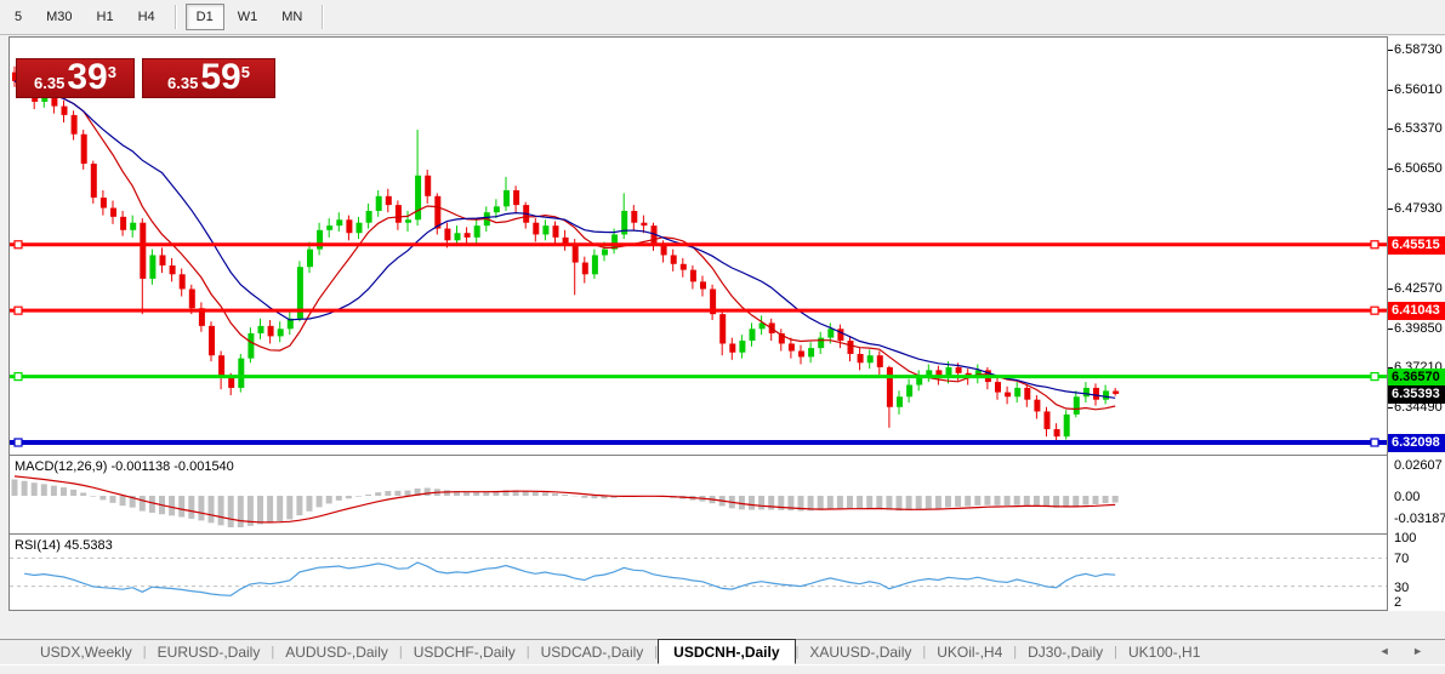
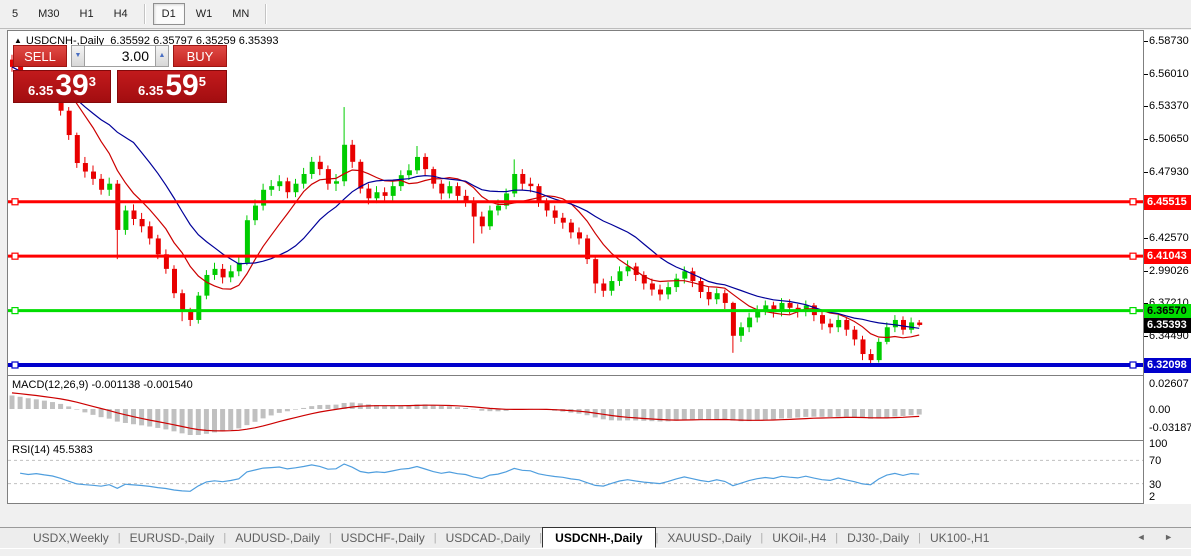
  5
  M30
  H1
  H4
  D1
  W1
  MN
+ ▲ USDCNH-,Daily 6.35592 6.35797 6.35259 6.35393
+ SELL
+ 3.00
+ BUY
  6.35
  39
  3
  6.35
  59
  5
  MACD(12,26,9) -0.001138 -0.001540
  RSI(14) 45.5383
  USDX,Weekly
  |
  EURUSD-,Daily
  |
  AUDUSD-,Daily
  |
  USDCHF-,Daily
  |
  USDCAD-,Daily
  |
  USDCNH-,Daily
  |
  XAUUSD-,Daily
  |
  UKOil-,H4
  |
  DJ30-,Daily
  |
  UK100-,H1
  ◄ ►
  6.58730
  6.56010
  6.53370
  6.50650
  6.47930
  6.42570
- 6.39850
+ 2.99026
  6.37210
  6.34490
  6.45515
  6.41043
  6.36570
  6.32098
  6.35393
  0.02607
  0.00
  -0.03187
  100
  70
  30
  2
